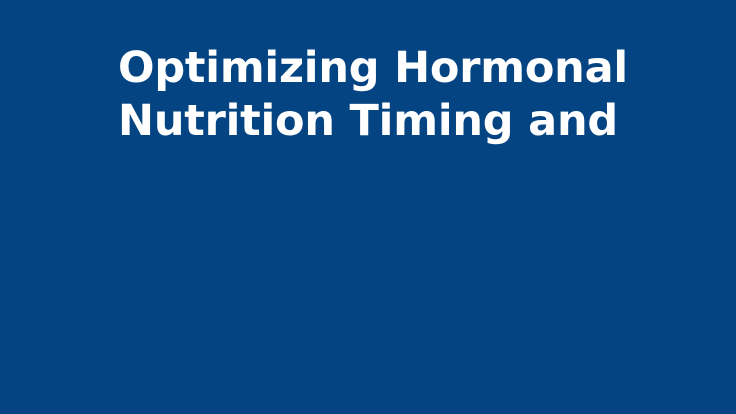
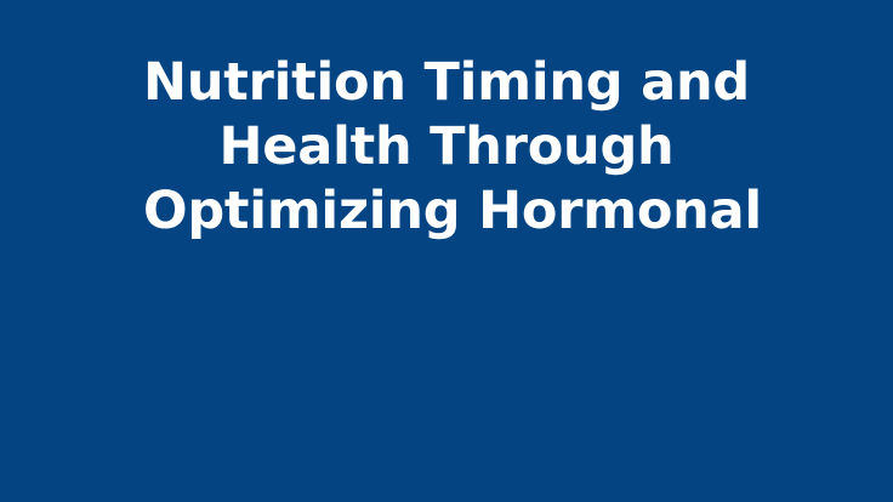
- Optimizing Hormonal
+ Nutrition Timing and
+ Health Through
- Nutrition Timing and
+ Optimizing Hormonal
